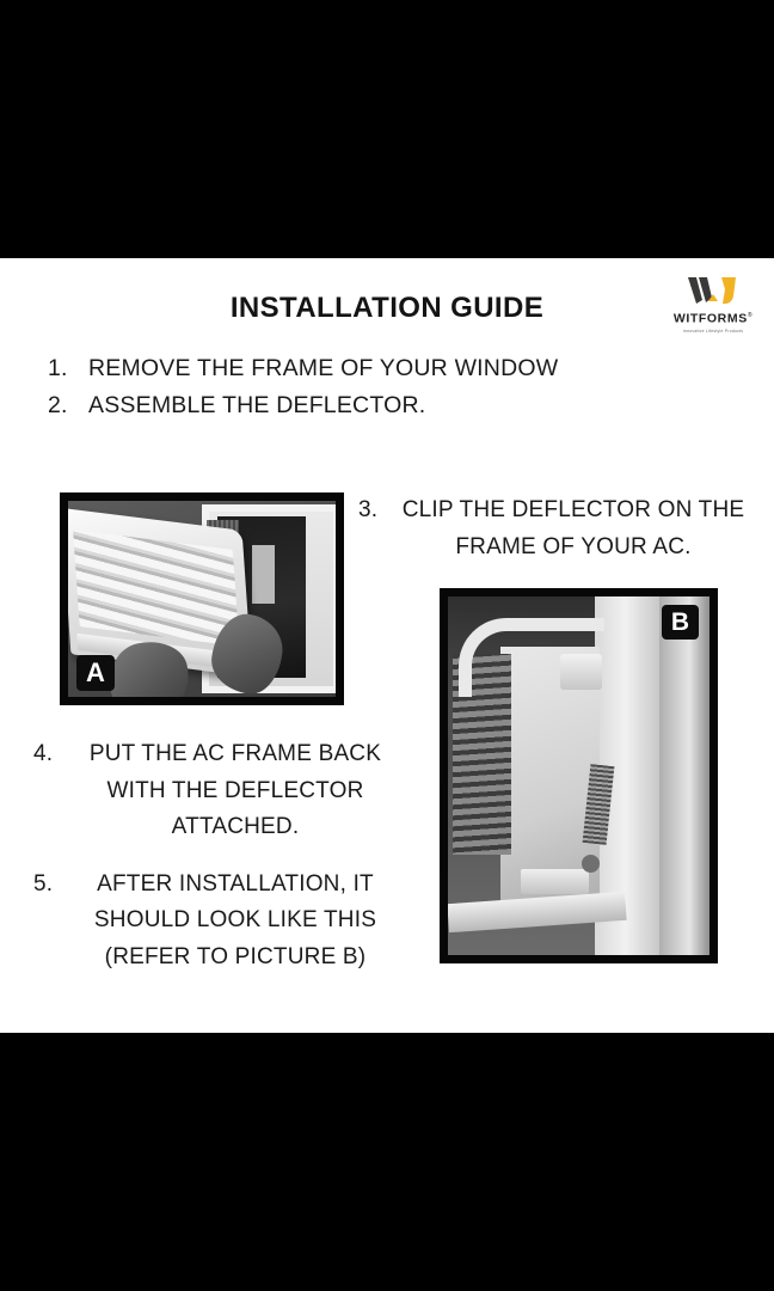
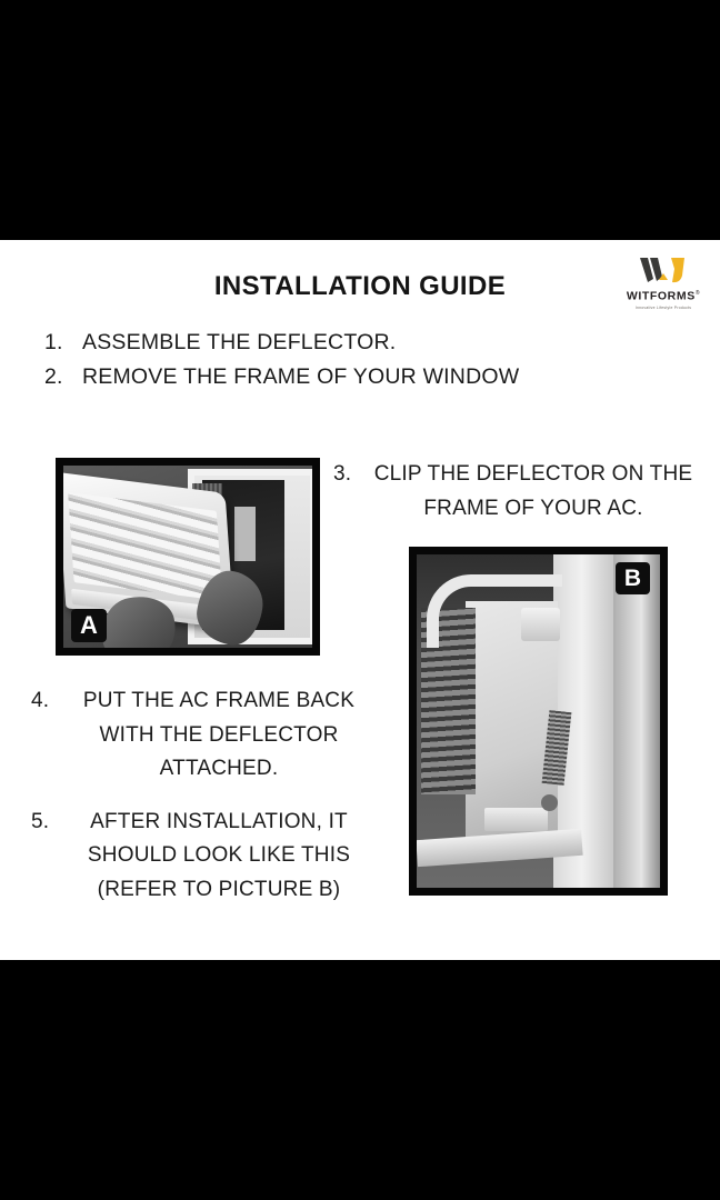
  WITFORMS
  INSTALLATION GUIDE
  1.
- REMOVE THE FRAME OF YOUR WINDOW
+ ASSEMBLE THE DEFLECTOR.
  2.
- ASSEMBLE THE DEFLECTOR.
+ REMOVE THE FRAME OF YOUR WINDOW
  3.
  CLIP THE DEFLECTOR ON THE
  FRAME OF YOUR AC.
  4.
  PUT THE AC FRAME BACK
  WITH THE DEFLECTOR
  ATTACHED.
  5.
  AFTER INSTALLATION, IT
  SHOULD LOOK LIKE THIS
  (REFER TO PICTURE B)
  A
  B
